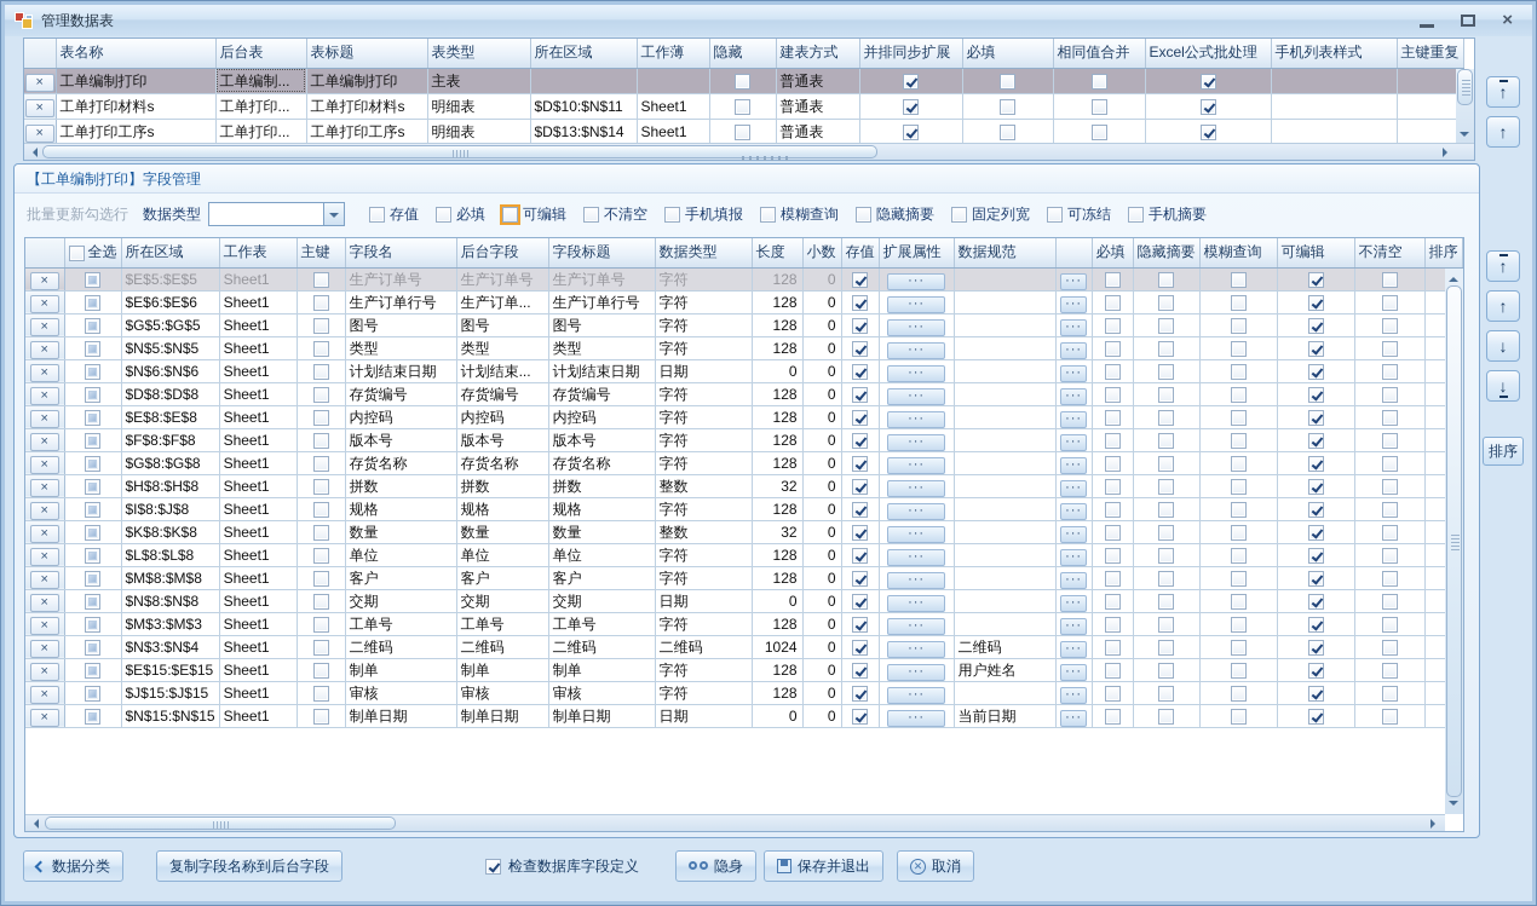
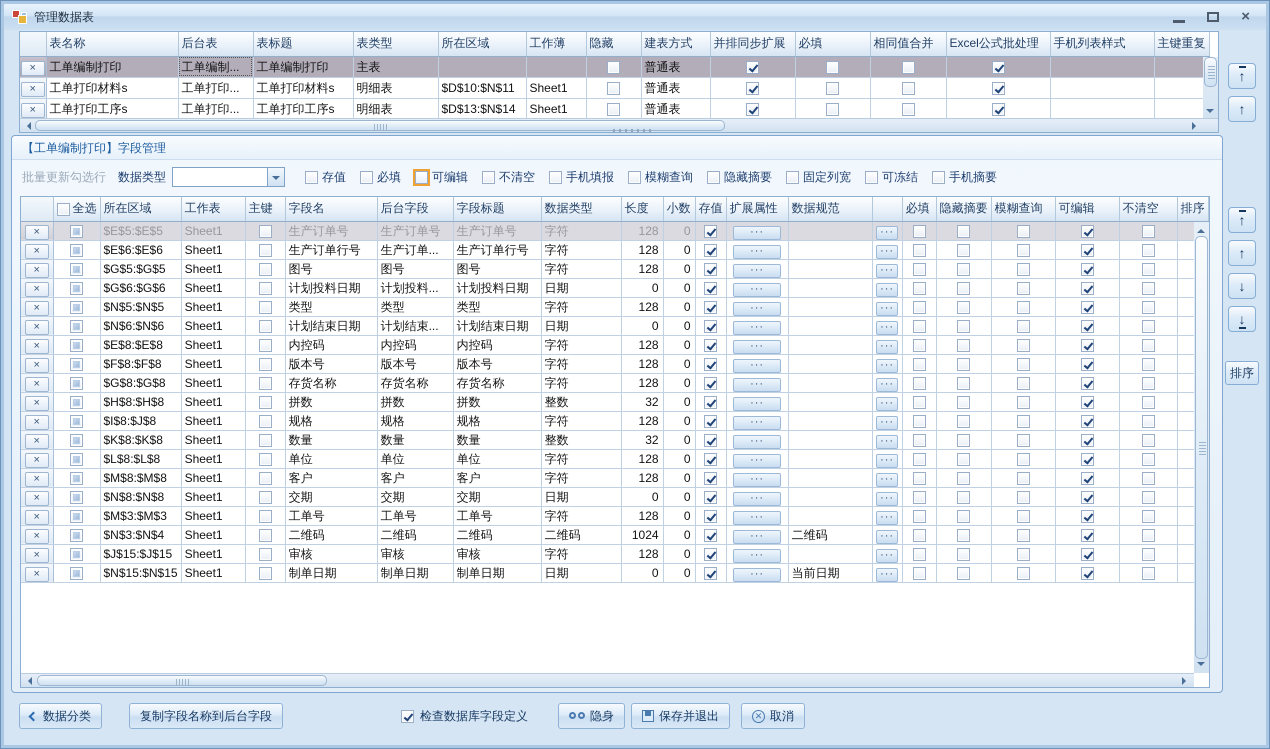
  管理数据表
  ×
  	表名称	后台表	表标题	表类型	所在区域	工作薄	隐藏	建表方式	并排同步扩展	必填	相同值合并	Excel公式批处理	手机列表样式	主键重复
  ×	工单编制打印	工单编制...	工单编制打印	主表				普通表
  ×	工单打印材料s	工单打印...	工单打印材料s	明细表	$D$10:$N$11	Sheet1		普通表
  ×	工单打印工序s	工单打印...	工单打印工序s	明细表	$D$13:$N$14	Sheet1		普通表
  【工单编制打印】字段管理
  批量更新勾选行
  数据类型
  存值
  必填
  可编辑
  不清空
  手机填报
  模糊查询
  隐藏摘要
  固定列宽
  可冻结
  手机摘要
  	全选	所在区域	工作表	主键	字段名	后台字段	字段标题	数据类型	长度	小数	存值	扩展属性	数据规范		必填	隐藏摘要	模糊查询	可编辑	不清空	排序
  ×		$E$5:$E$5	Sheet1		生产订单号	生产订单号	生产订单号	字符	128	0		···		···
  ×		$E$6:$E$6	Sheet1		生产订单行号	生产订单...	生产订单行号	字符	128	0		···		···
  ×		$G$5:$G$5	Sheet1		图号	图号	图号	字符	128	0		···		···
+ ×		$G$6:$G$6	Sheet1		计划投料日期	计划投料...	计划投料日期	日期	0	0		···		···
  ×		$N$5:$N$5	Sheet1		类型	类型	类型	字符	128	0		···		···
  ×		$N$6:$N$6	Sheet1		计划结束日期	计划结束...	计划结束日期	日期	0	0		···		···
- ×		$D$8:$D$8	Sheet1		存货编号	存货编号	存货编号	字符	128	0		···		···
  ×		$E$8:$E$8	Sheet1		内控码	内控码	内控码	字符	128	0		···		···
  ×		$F$8:$F$8	Sheet1		版本号	版本号	版本号	字符	128	0		···		···
  ×		$G$8:$G$8	Sheet1		存货名称	存货名称	存货名称	字符	128	0		···		···
  ×		$H$8:$H$8	Sheet1		拼数	拼数	拼数	整数	32	0		···		···
  ×		$I$8:$J$8	Sheet1		规格	规格	规格	字符	128	0		···		···
  ×		$K$8:$K$8	Sheet1		数量	数量	数量	整数	32	0		···		···
  ×		$L$8:$L$8	Sheet1		单位	单位	单位	字符	128	0		···		···
  ×		$M$8:$M$8	Sheet1		客户	客户	客户	字符	128	0		···		···
  ×		$N$8:$N$8	Sheet1		交期	交期	交期	日期	0	0		···		···
  ×		$M$3:$M$3	Sheet1		工单号	工单号	工单号	字符	128	0		···		···
  ×		$N$3:$N$4	Sheet1		二维码	二维码	二维码	二维码	1024	0		···	二维码	···
- ×		$E$15:$E$15	Sheet1		制单	制单	制单	字符	128	0		···	用户姓名	···
  ×		$J$15:$J$15	Sheet1		审核	审核	审核	字符	128	0		···		···
  ×		$N$15:$N$15	Sheet1		制单日期	制单日期	制单日期	日期	0	0		···	当前日期	···
  ↑
  ↑
  ↑
  ↑
  ↓
  ↓
  排序
  数据分类
  复制字段名称到后台字段
  检查数据库字段定义
  隐身
  保存并退出
  ✕
  取消
